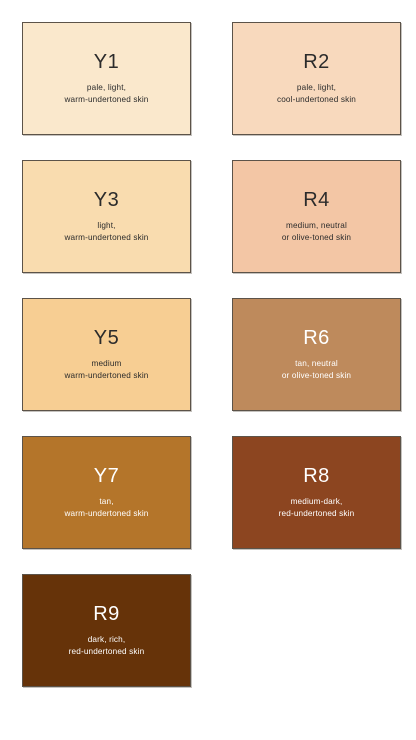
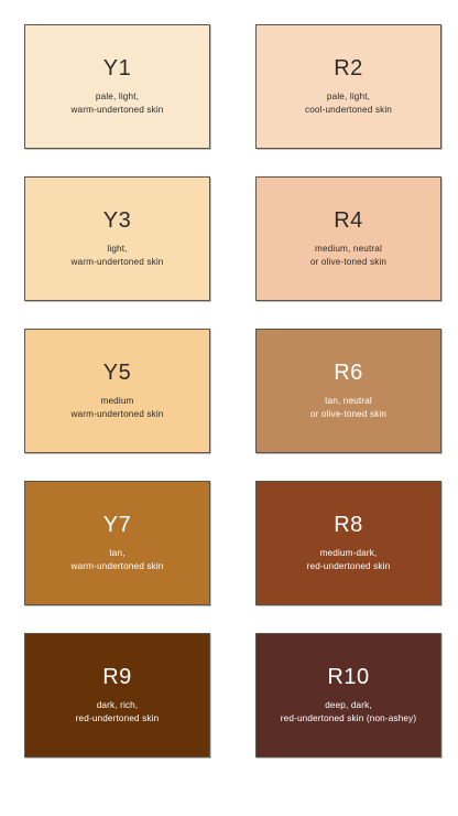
  Y1
  pale, light,
  warm-undertoned skin
  R2
  pale, light,
  cool-undertoned skin
  Y3
  light,
  warm-undertoned skin
  R4
  medium, neutral
  or olive-toned skin
  Y5
  medium
  warm-undertoned skin
  R6
  tan, neutral
  or olive-toned skin
  Y7
  tan,
  warm-undertoned skin
  R8
  medium-dark,
  red-undertoned skin
  R9
  dark, rich,
  red-undertoned skin
+ R10
+ deep, dark,
+ red-undertoned skin (non-ashey)
